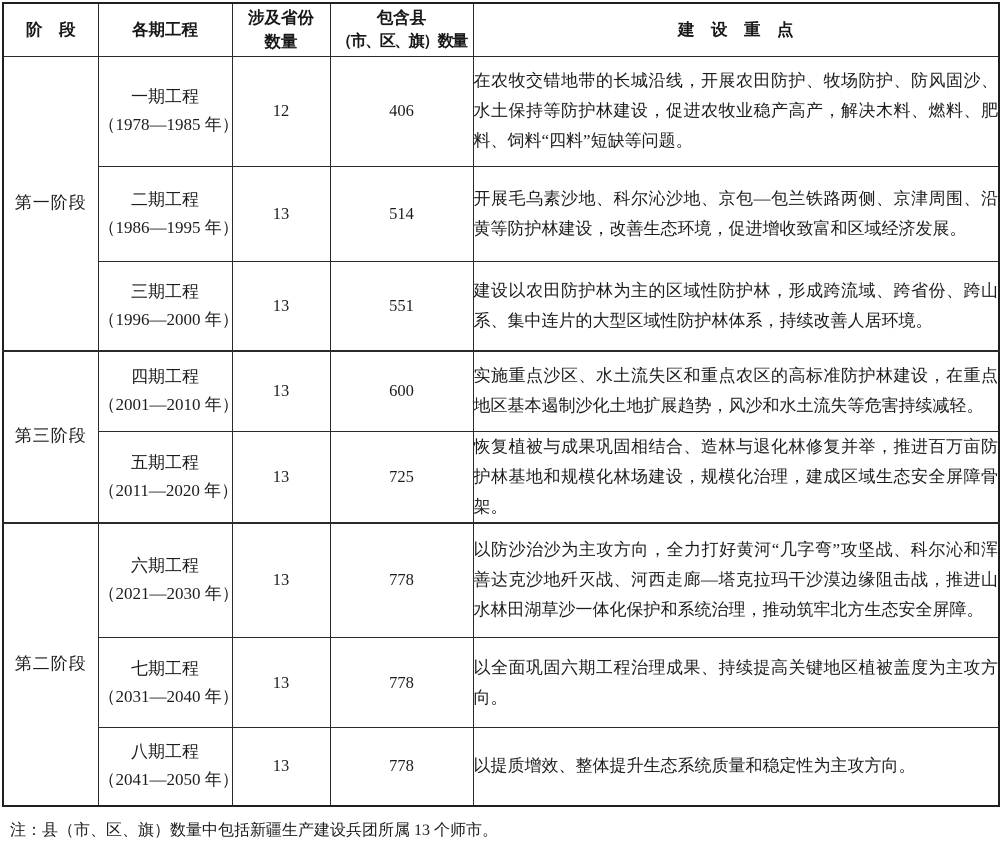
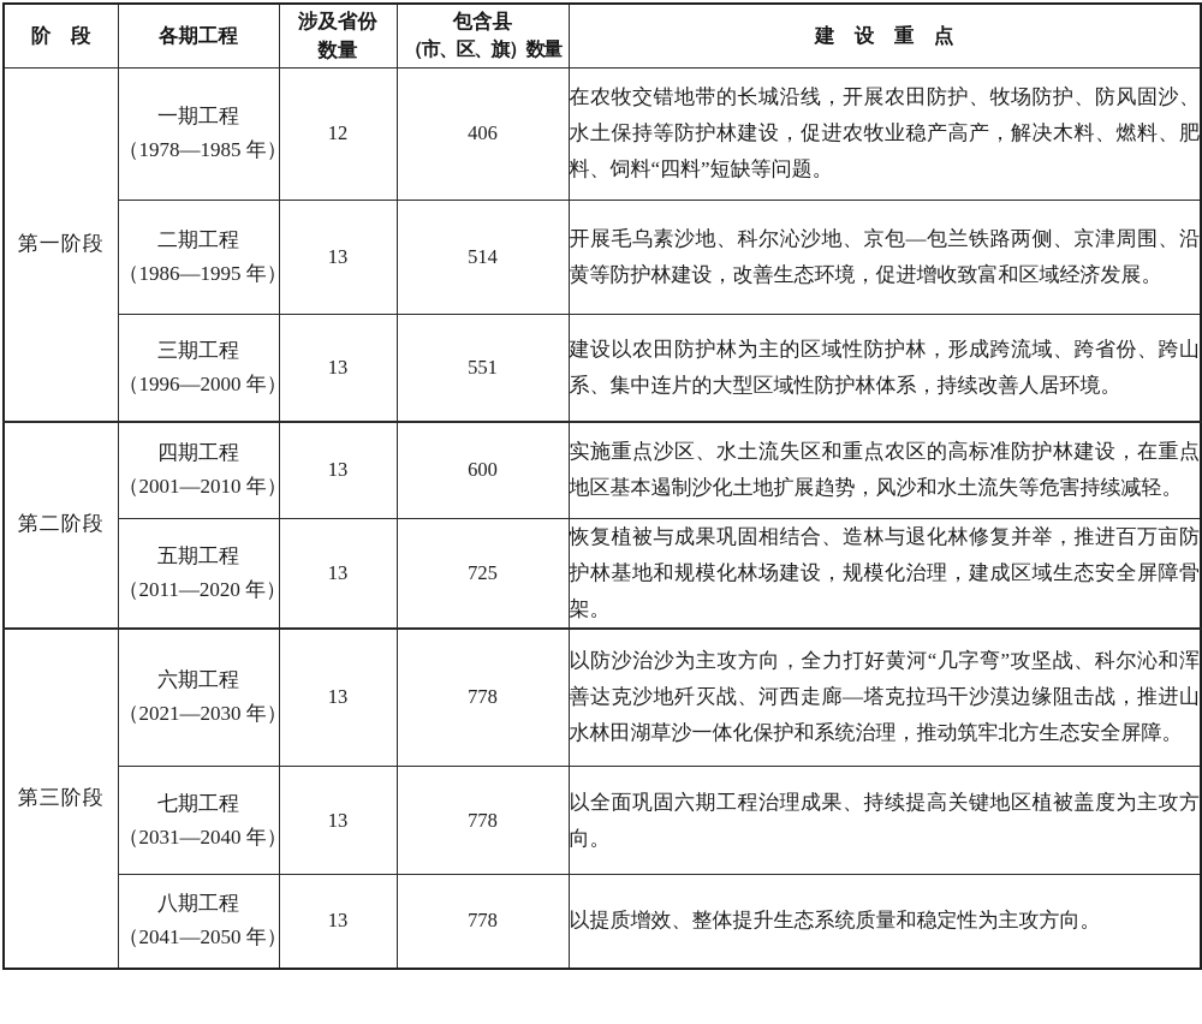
  阶 段	各期工程	涉及省份 数量	包含县 （市、区、旗）数量	建 设 重 点
  第一阶段	一期工程 （1978—1985 年）	12	406	在农牧交错地带的长城沿线，开展农田防护、牧场防护、防风固沙、水土保持等防护林建设，促进农牧业稳产高产，解决木料、燃料、肥料、饲料“四料”短缺等问题。
  二期工程 （1986—1995 年）	13	514	开展毛乌素沙地、科尔沁沙地、京包—包兰铁路两侧、京津周围、沿黄等防护林建设，改善生态环境，促进增收致富和区域经济发展。
  三期工程 （1996—2000 年）	13	551	建设以农田防护林为主的区域性防护林，形成跨流域、跨省份、跨山系、集中连片的大型区域性防护林体系，持续改善人居环境。
- 第三阶段	四期工程 （2001—2010 年）	13	600	实施重点沙区、水土流失区和重点农区的高标准防护林建设，在重点地区基本遏制沙化土地扩展趋势，风沙和水土流失等危害持续减轻。
+ 第二阶段	四期工程 （2001—2010 年）	13	600	实施重点沙区、水土流失区和重点农区的高标准防护林建设，在重点地区基本遏制沙化土地扩展趋势，风沙和水土流失等危害持续减轻。
  五期工程 （2011—2020 年）	13	725	恢复植被与成果巩固相结合、造林与退化林修复并举，推进百万亩防护林基地和规模化林场建设，规模化治理，建成区域生态安全屏障骨架。
- 第二阶段	六期工程 （2021—2030 年）	13	778	以防沙治沙为主攻方向，全力打好黄河“几字弯”攻坚战、科尔沁和浑善达克沙地歼灭战、河西走廊—塔克拉玛干沙漠边缘阻击战，推进山水林田湖草沙一体化保护和系统治理，推动筑牢北方生态安全屏障。
+ 第三阶段	六期工程 （2021—2030 年）	13	778	以防沙治沙为主攻方向，全力打好黄河“几字弯”攻坚战、科尔沁和浑善达克沙地歼灭战、河西走廊—塔克拉玛干沙漠边缘阻击战，推进山水林田湖草沙一体化保护和系统治理，推动筑牢北方生态安全屏障。
  七期工程 （2031—2040 年）	13	778	以全面巩固六期工程治理成果、持续提高关键地区植被盖度为主攻方向。
  八期工程 （2041—2050 年）	13	778	以提质增效、整体提升生态系统质量和稳定性为主攻方向。
- 注：县（市、区、旗）数量中包括新疆生产建设兵团所属 13 个师市。
